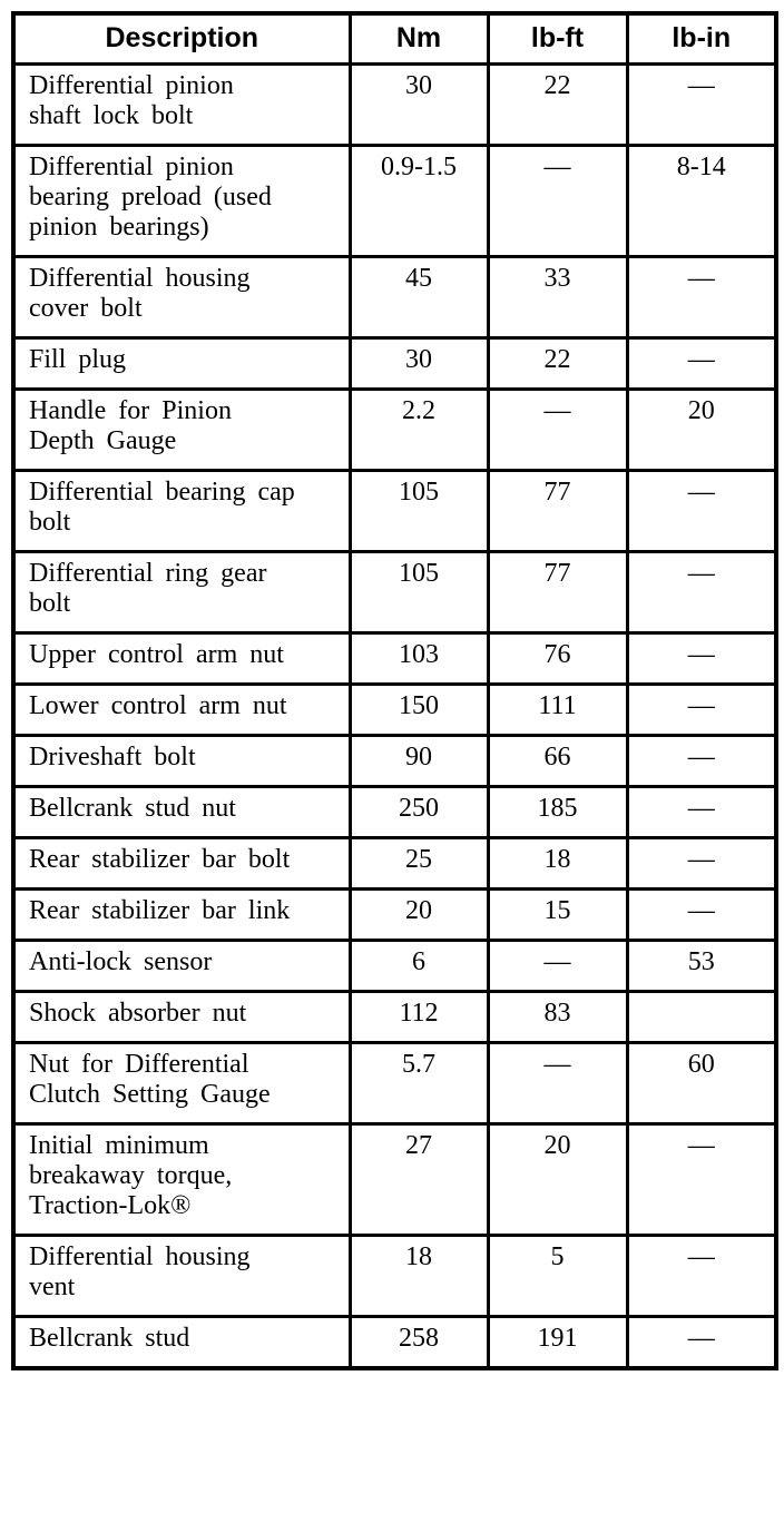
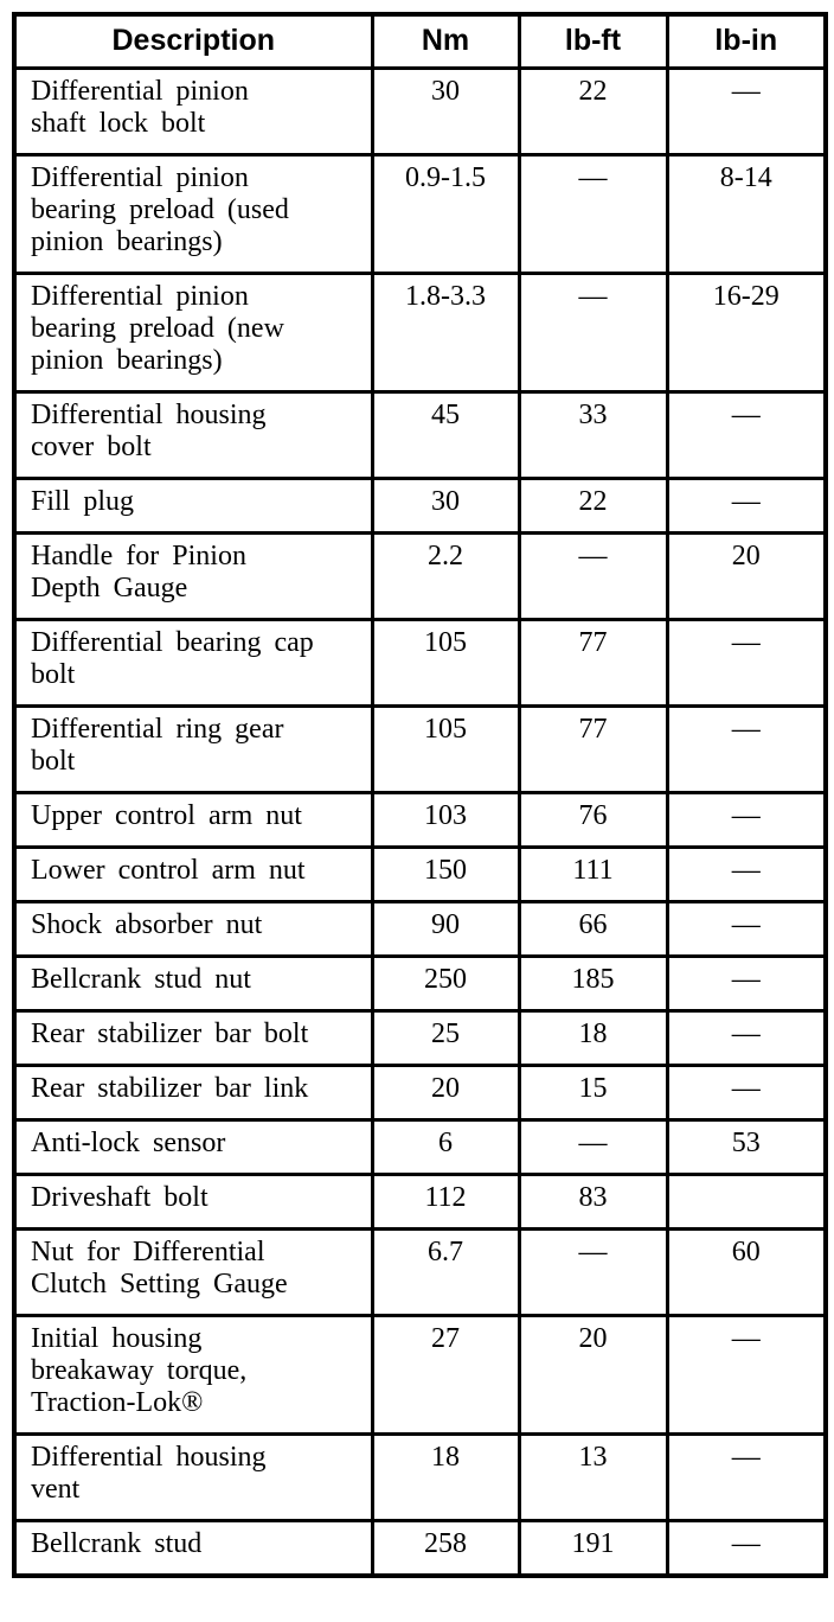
  Description	Nm	lb-ft	lb-in
  Differential pinion shaft lock bolt	30	22	—
  Differential pinion bearing preload (used pinion bearings)	0.9-1.5	—	8-14
+ Differential pinion bearing preload (new pinion bearings)	1.8-3.3	—	16-29
  Differential housing cover bolt	45	33	—
  Fill plug	30	22	—
  Handle for Pinion Depth Gauge	2.2	—	20
  Differential bearing cap bolt	105	77	—
  Differential ring gear bolt	105	77	—
  Upper control arm nut	103	76	—
  Lower control arm nut	150	111	—
- Driveshaft bolt	90	66	—
+ Shock absorber nut	90	66	—
  Bellcrank stud nut	250	185	—
  Rear stabilizer bar bolt	25	18	—
  Rear stabilizer bar link	20	15	—
  Anti-lock sensor	6	—	53
- Shock absorber nut	112	83
+ Driveshaft bolt	112	83
- Nut for Differential Clutch Setting Gauge	5.7	—	60
+ Nut for Differential Clutch Setting Gauge	6.7	—	60
- Initial minimum breakaway torque, Traction-Lok®	27	20	—
+ Initial housing breakaway torque, Traction-Lok®	27	20	—
- Differential housing vent	18	5	—
+ Differential housing vent	18	13	—
  Bellcrank stud	258	191	—
